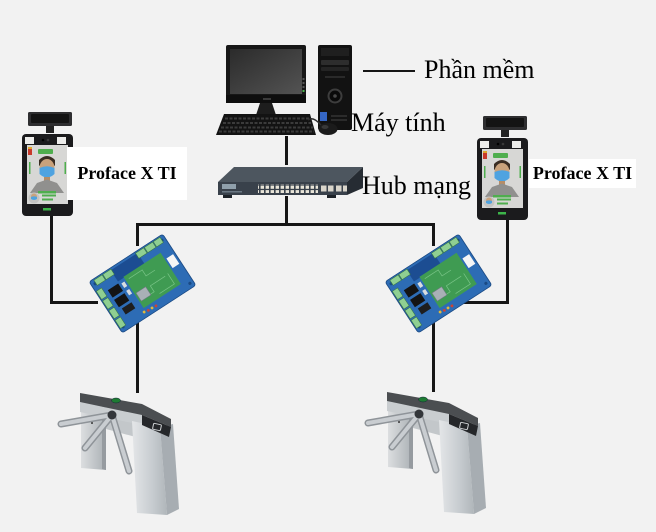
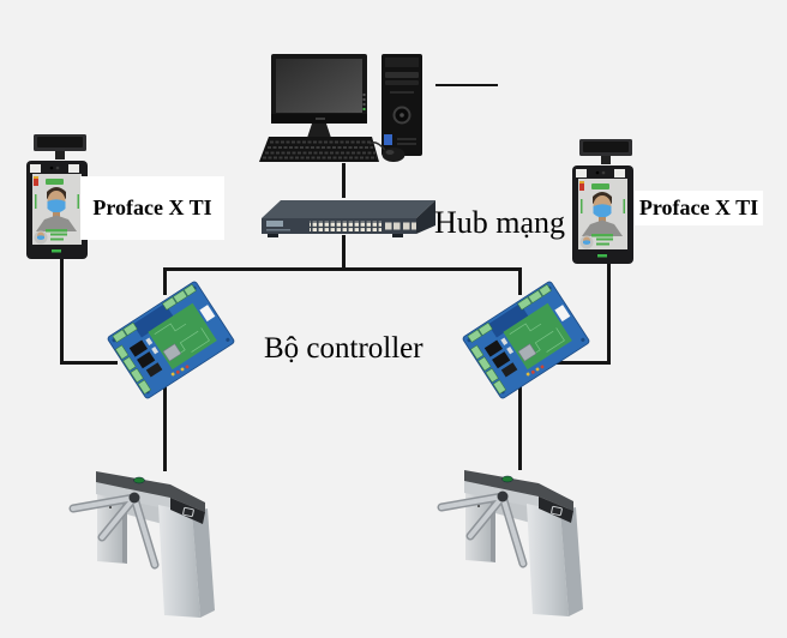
- Phần mềm
- Máy tính
  Hub mạng
+ Bộ controller
  Proface X TI
  Proface X TI
